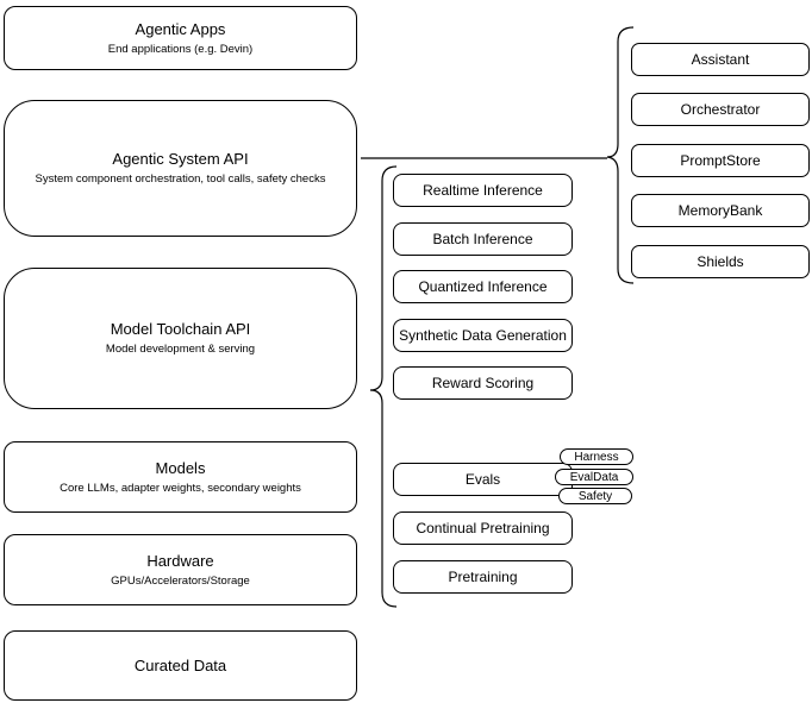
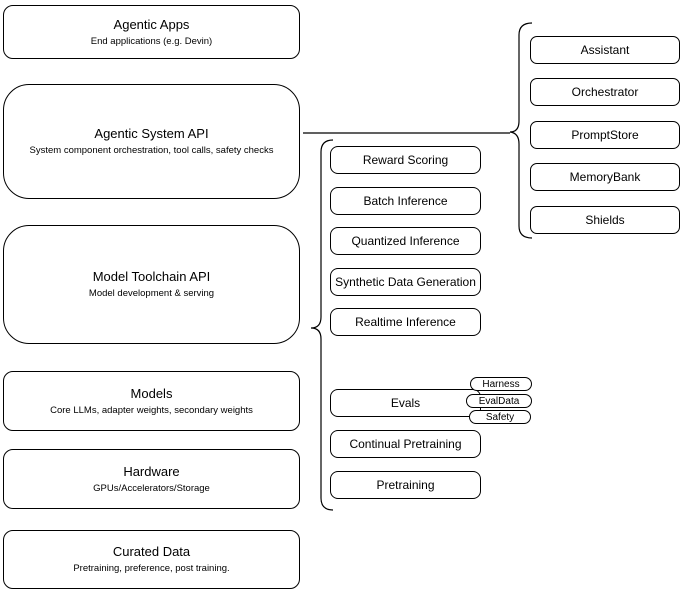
  Agentic Apps
  End applications (e.g. Devin)
  Agentic System API
  System component orchestration, tool calls, safety checks
  Model Toolchain API
  Model development & serving
  Models
  Core LLMs, adapter weights, secondary weights
  Hardware
  GPUs/Accelerators/Storage
  Curated Data
+ Pretraining, preference, post training.
- Realtime Inference
+ Reward Scoring
  Batch Inference
  Quantized Inference
  Synthetic Data Generation
- Reward Scoring
+ Realtime Inference
  Evals
  Continual Pretraining
  Pretraining
  Harness
  EvalData
  Safety
  Assistant
  Orchestrator
  PromptStore
  MemoryBank
  Shields
